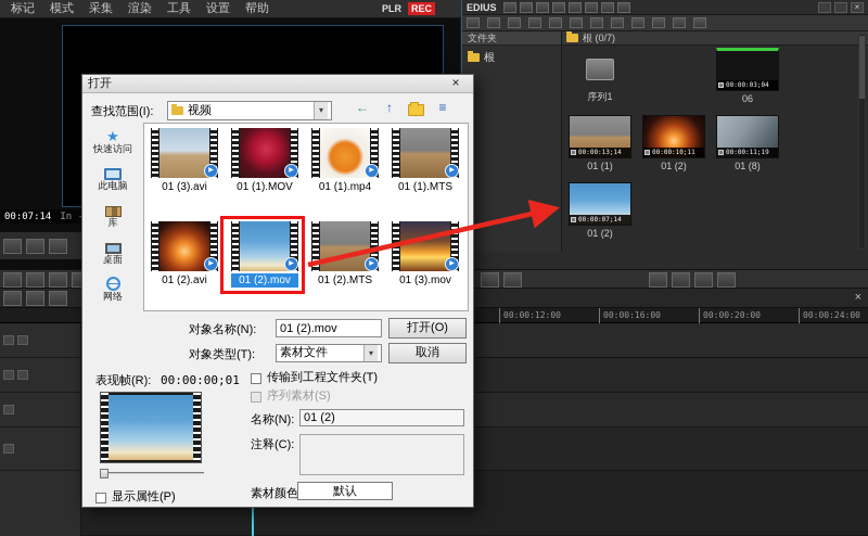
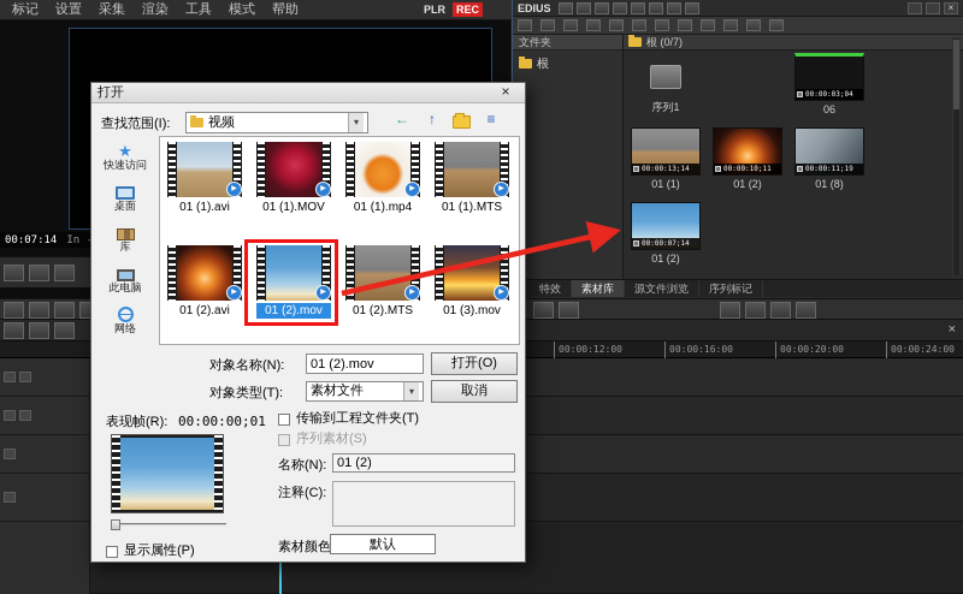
  标记
- 模式
+ 设置
  采集
  渲染
  工具
- 设置
+ 模式
  帮助
  PLR
  REC
  00:07:14
  ×
  00:00:12:00
  00:00:16:00
  00:00:20:00
  00:00:24:00
  EDIUS
  ×
  文件夹
  根
  根 (0/7)
  序列1
  06
  01 (1)
  01 (2)
  01 (8)
  01 (2)
+ 特效
+ 素材库
+ 源文件浏览
+ 序列标记
  打开
  ×
  查找范围(I):
  视频
  ▾
  ←
  ↑
  ≡
  ★
  快速访问
- 此电脑
+ 桌面
  库
- 桌面
+ 此电脑
  网络
- 01 (3).avi
+ 01 (1).avi
  01 (1).MOV
  01 (1).mp4
  01 (1).MTS
  01 (2).avi
  01 (2).mov
  01 (2).MTS
  01 (3).mov
  对象名称(N):
  01 (2).mov
  打开(O)
  对象类型(T):
  素材文件
  ▾
  取消
  表现帧(R):
  00:00:00;01
  显示属性(P)
  传输到工程文件夹(T)
  序列素材(S)
  名称(N):
  01 (2)
  注释(C):
  默认
